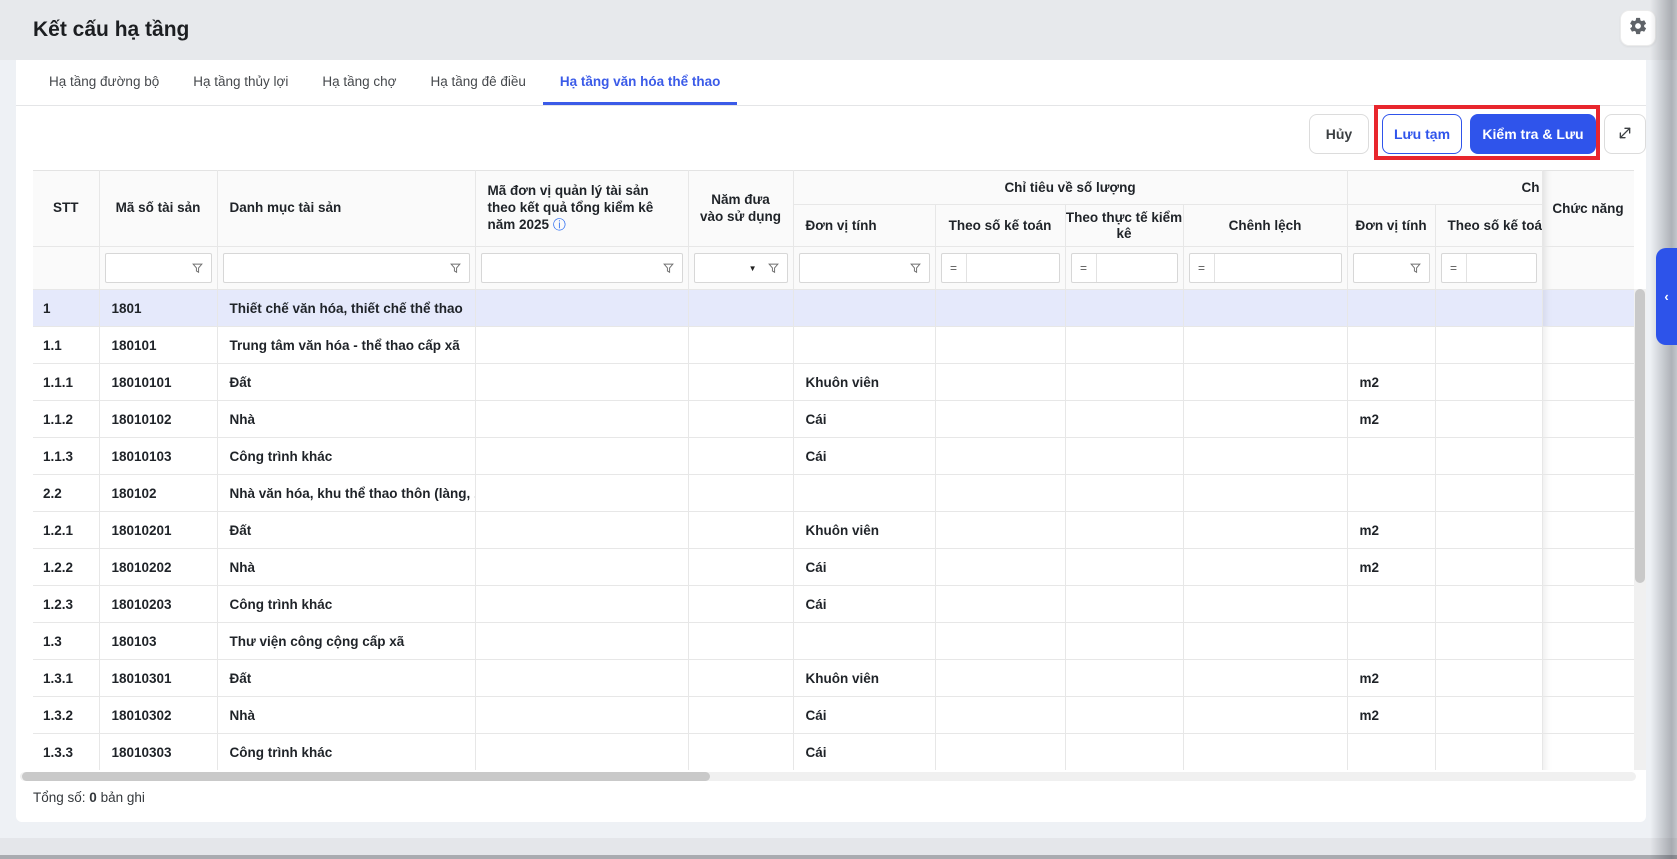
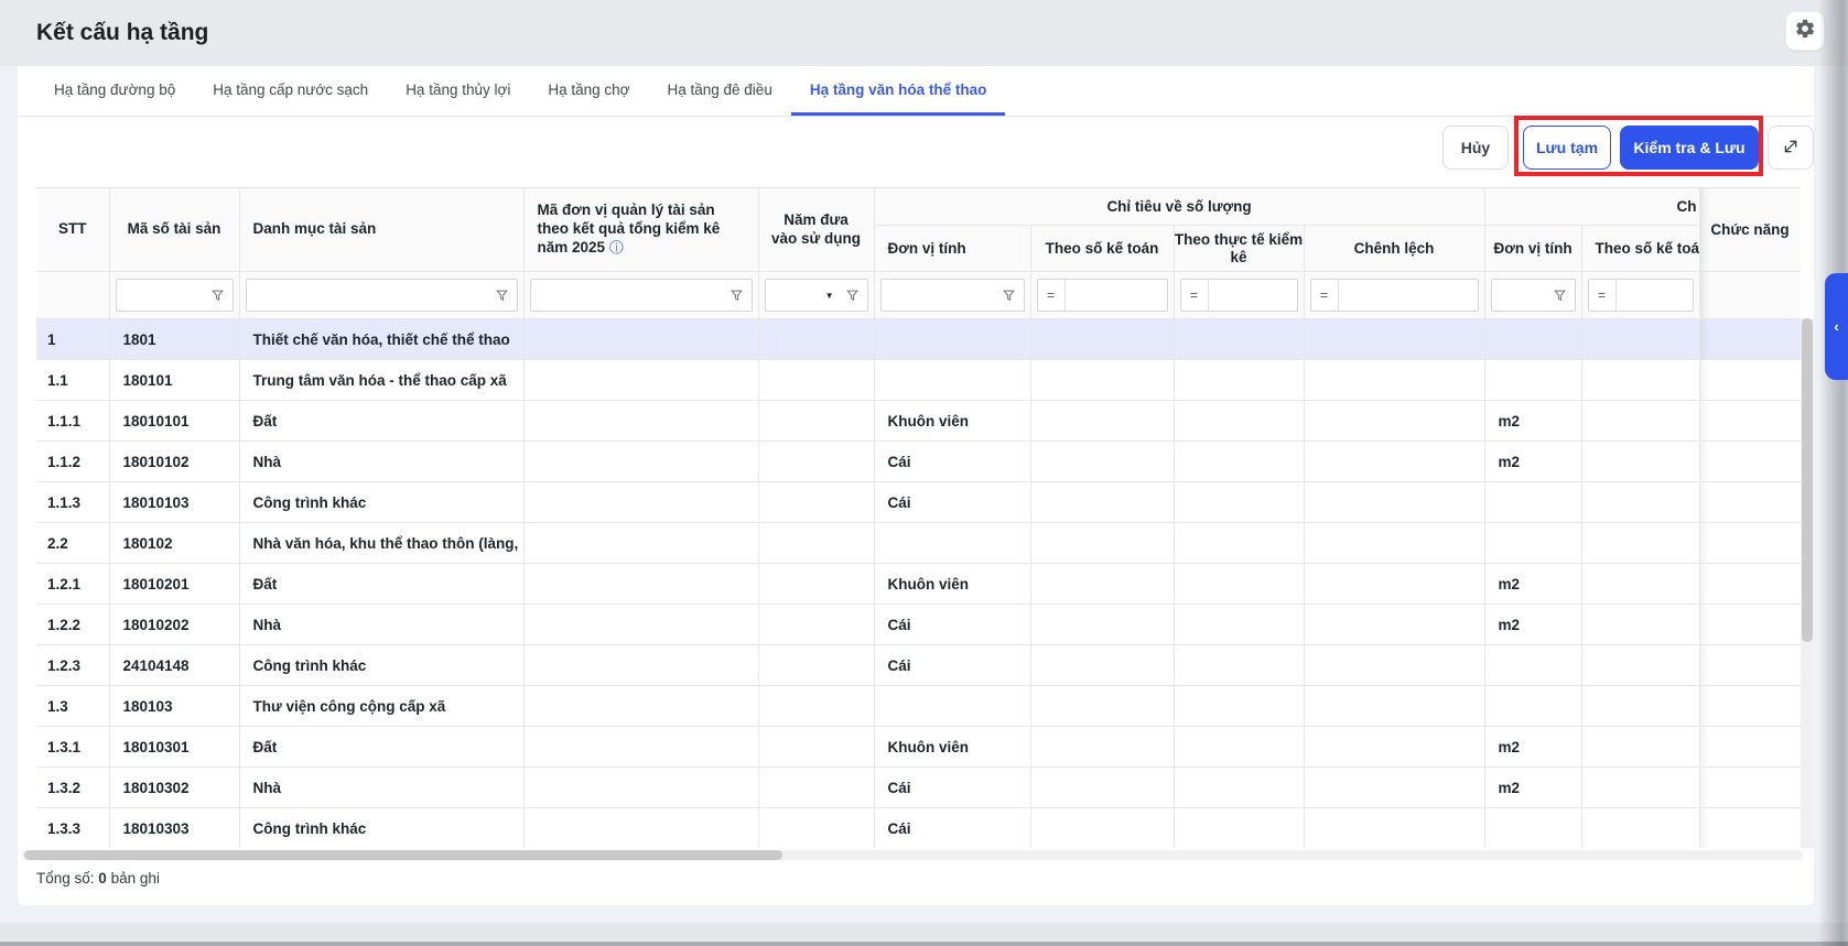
  Kết cấu hạ tầng
  Hạ tầng đường bộ
+ Hạ tầng cấp nước sạch
  Hạ tầng thủy lợi
  Hạ tầng chợ
  Hạ tầng đê điều
  Hạ tầng văn hóa thể thao
  Hủy
  Lưu tạm
  Kiểm tra & Lưu
  STT	Mã số tài sản	Danh mục tài sản	Mã đơn vị quản lý tài sản theo kết quả tổng kiểm kê năm 2025 ⓘ	Năm đưa vào sử dụng	Chỉ tiêu về số lượng	Ch	Chức năng
  Đơn vị tính	Theo số kế toán	Theo thực tế kiểm kê	Chênh lệch	Đơn vị tính	Theo số kế toá
  				▼		=	=	=		=
  1	1801	Thiết chế văn hóa, thiết chế thể thao
  1.1	180101	Trung tâm văn hóa - thể thao cấp xã
  1.1.1	18010101	Đất			Khuôn viên				m2
  1.1.2	18010102	Nhà			Cái				m2
  1.1.3	18010103	Công trình khác			Cái
  2.2	180102	Nhà văn hóa, khu thể thao thôn (làng,
  1.2.1	18010201	Đất			Khuôn viên				m2
  1.2.2	18010202	Nhà			Cái				m2
- 1.2.3	18010203	Công trình khác			Cái
+ 1.2.3	24104148	Công trình khác			Cái
  1.3	180103	Thư viện công cộng cấp xã
  1.3.1	18010301	Đất			Khuôn viên				m2
  1.3.2	18010302	Nhà			Cái				m2
  1.3.3	18010303	Công trình khác			Cái
  Tổng số: 0 bản ghi
  ‹
